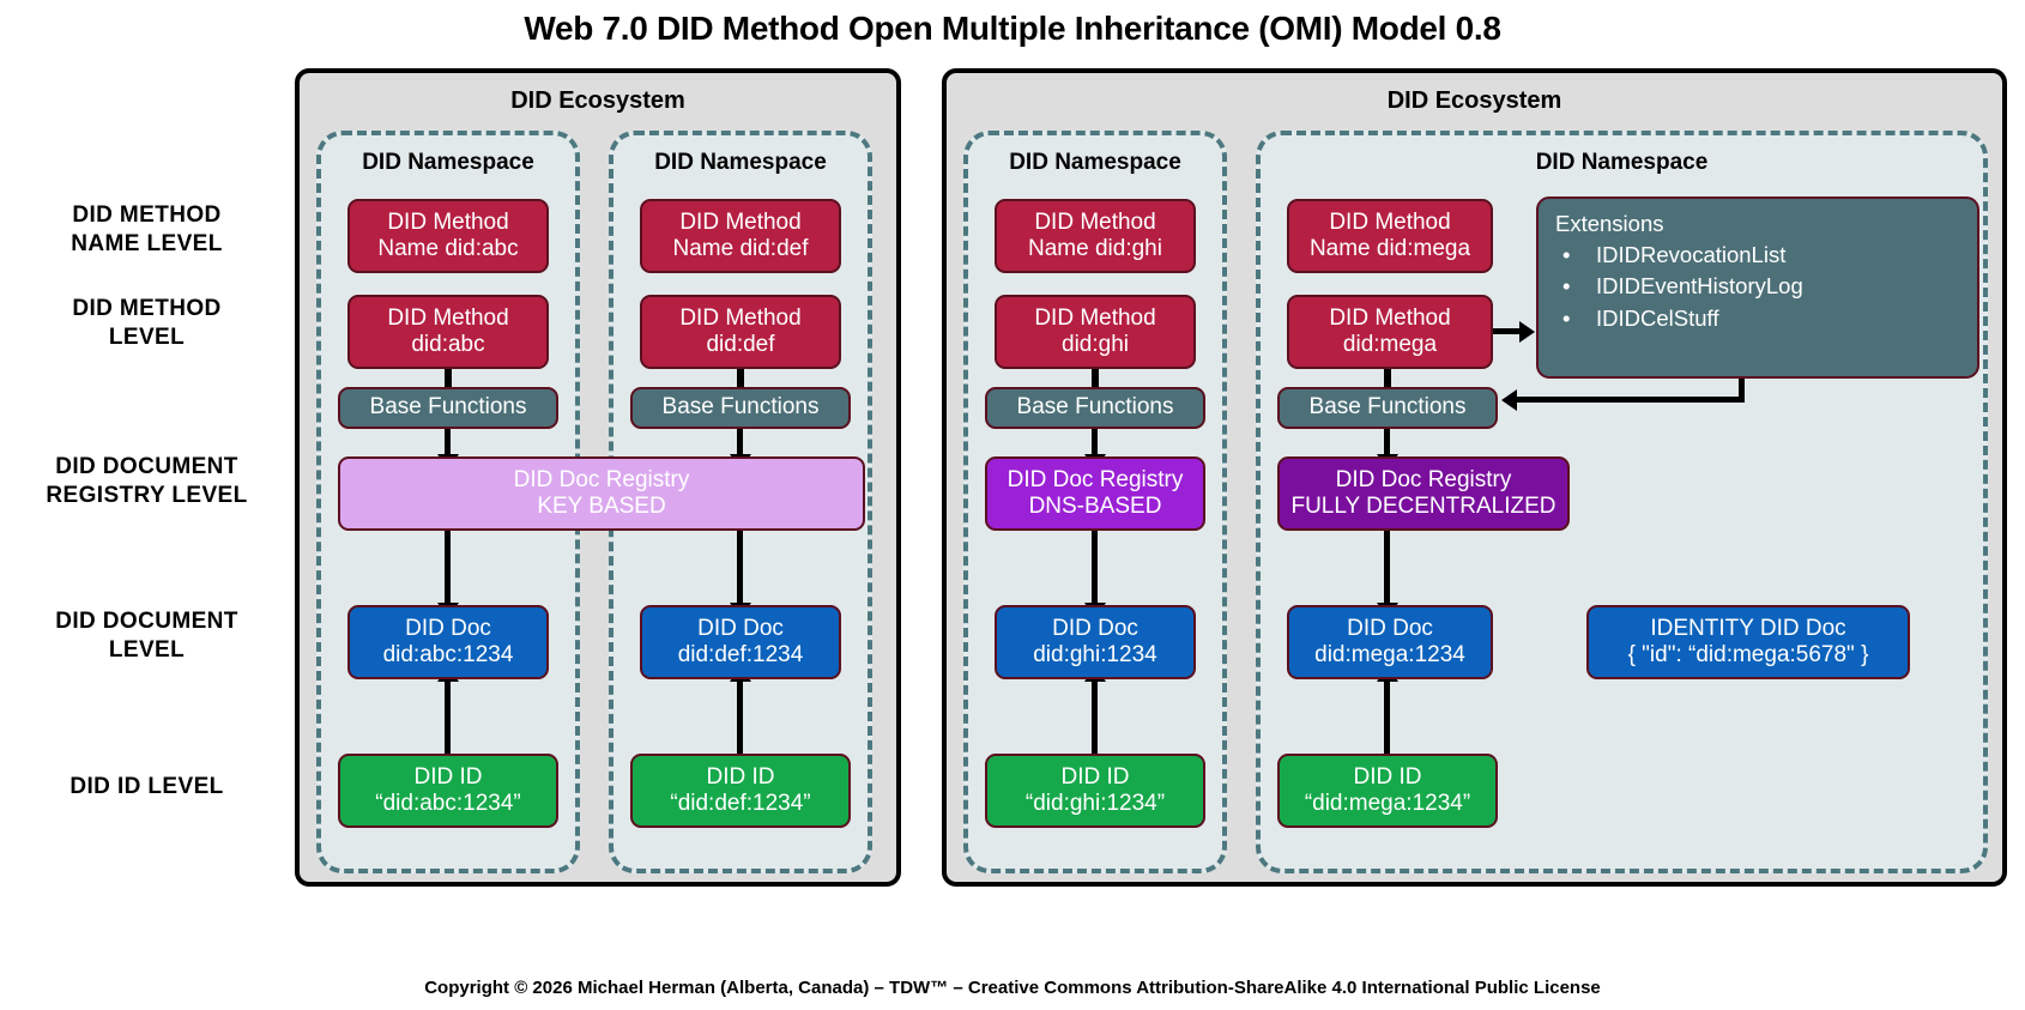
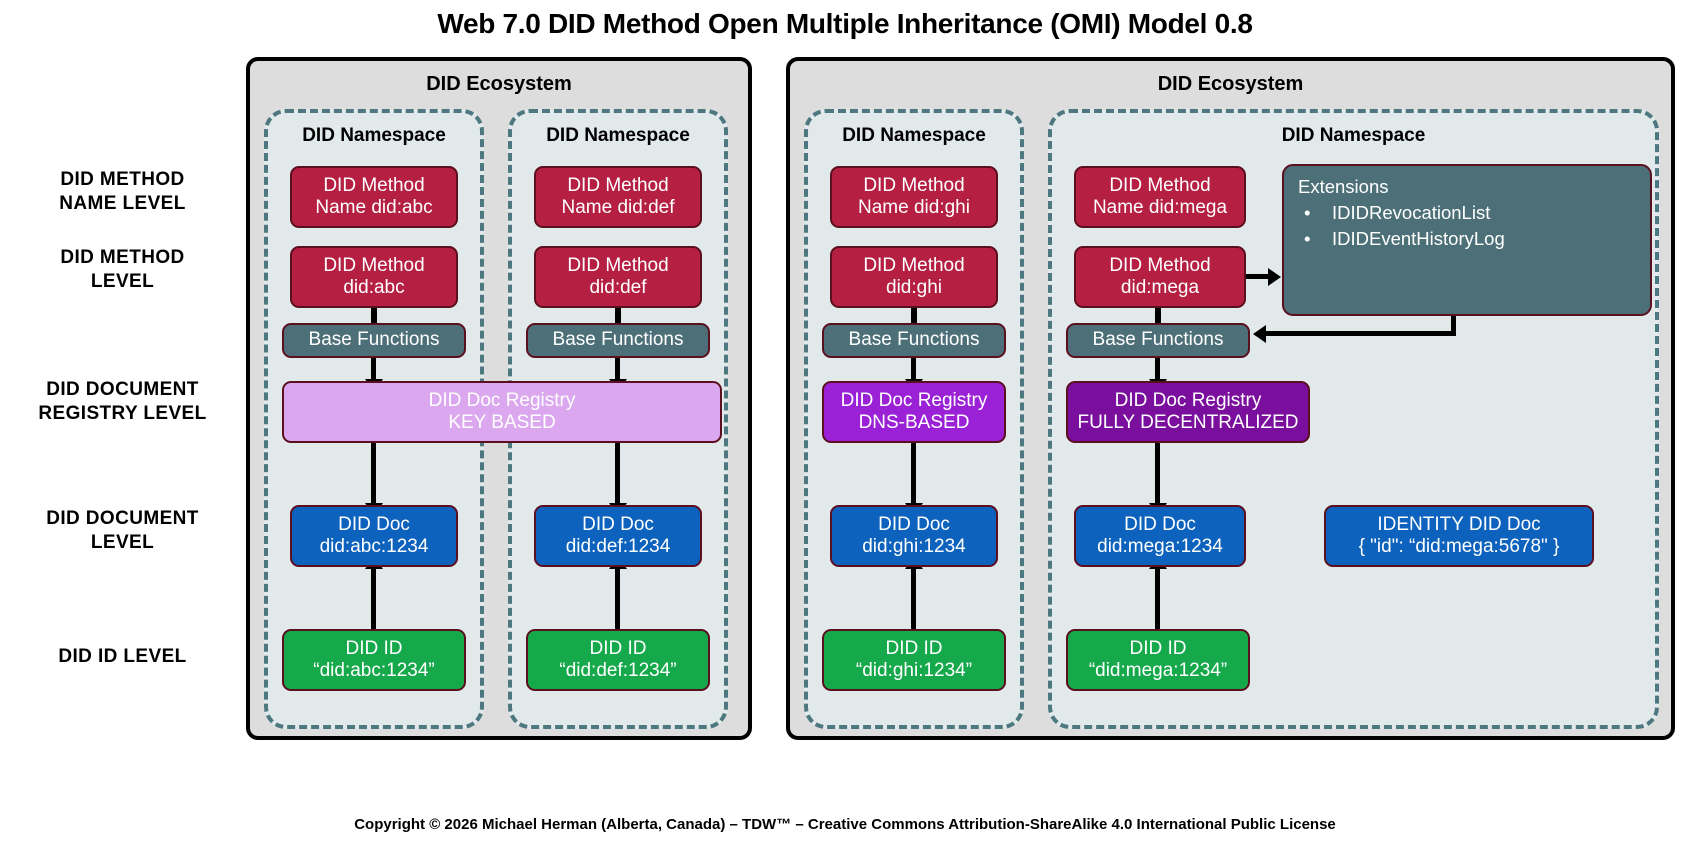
  Web 7.0 DID Method Open Multiple Inheritance (OMI) Model 0.8
  DID METHOD
  NAME LEVEL
  DID METHOD
  LEVEL
  DID DOCUMENT
  REGISTRY LEVEL
  DID DOCUMENT
  LEVEL
  DID ID LEVEL
  DID Ecosystem
  DID Namespace
  DID Namespace
  DID Method
  Name did:abc
  DID Method
  did:abc
  Base Functions
  DID Doc Registry
  KEY BASED
  DID Doc
  did:abc:1234
  DID ID
  “did:abc:1234”
  DID Method
  Name did:def
  DID Method
  did:def
  Base Functions
  DID Doc
  did:def:1234
  DID ID
  “did:def:1234”
  DID Ecosystem
  DID Namespace
  DID Namespace
  DID Method
  Name did:ghi
  DID Method
  did:ghi
  Base Functions
  DID Doc Registry
  DNS-BASED
  DID Doc
  did:ghi:1234
  DID ID
  “did:ghi:1234”
  DID Method
  Name did:mega
  DID Method
  did:mega
  Extensions
  IDIDRevocationList
  IDIDEventHistoryLog
- IDIDCelStuff
  Base Functions
  DID Doc Registry
  FULLY DECENTRALIZED
  DID Doc
  did:mega:1234
  DID ID
  “did:mega:1234”
  IDENTITY DID Doc
  { "id": “did:mega:5678" }
  Copyright © 2026 Michael Herman (Alberta, Canada) – TDW™ – Creative Commons Attribution-ShareAlike 4.0 International Public License
